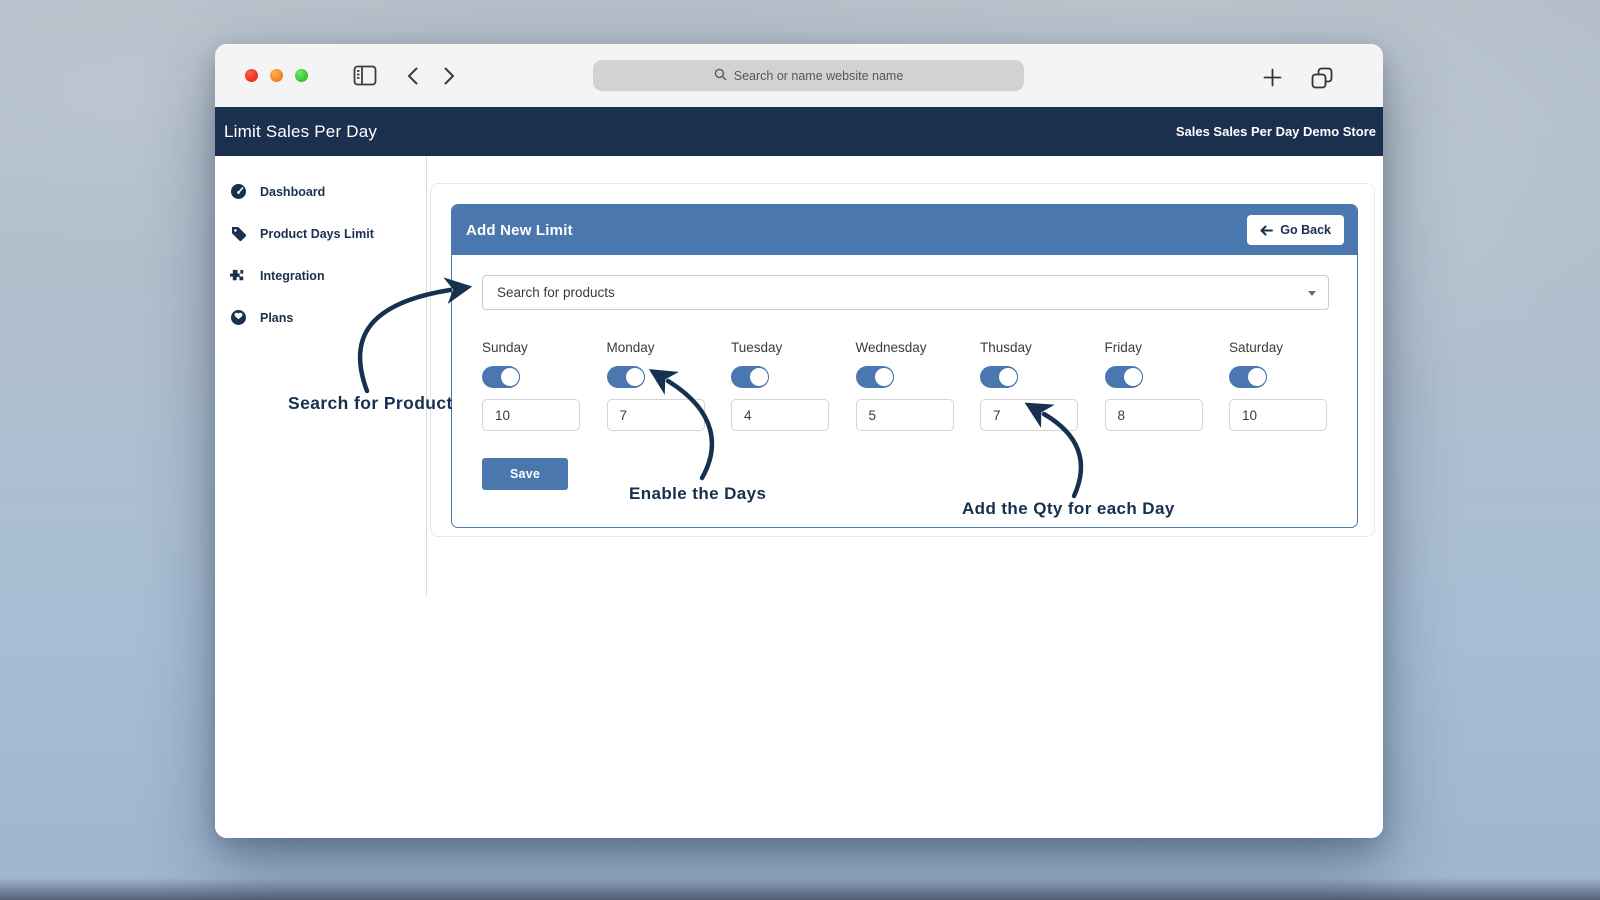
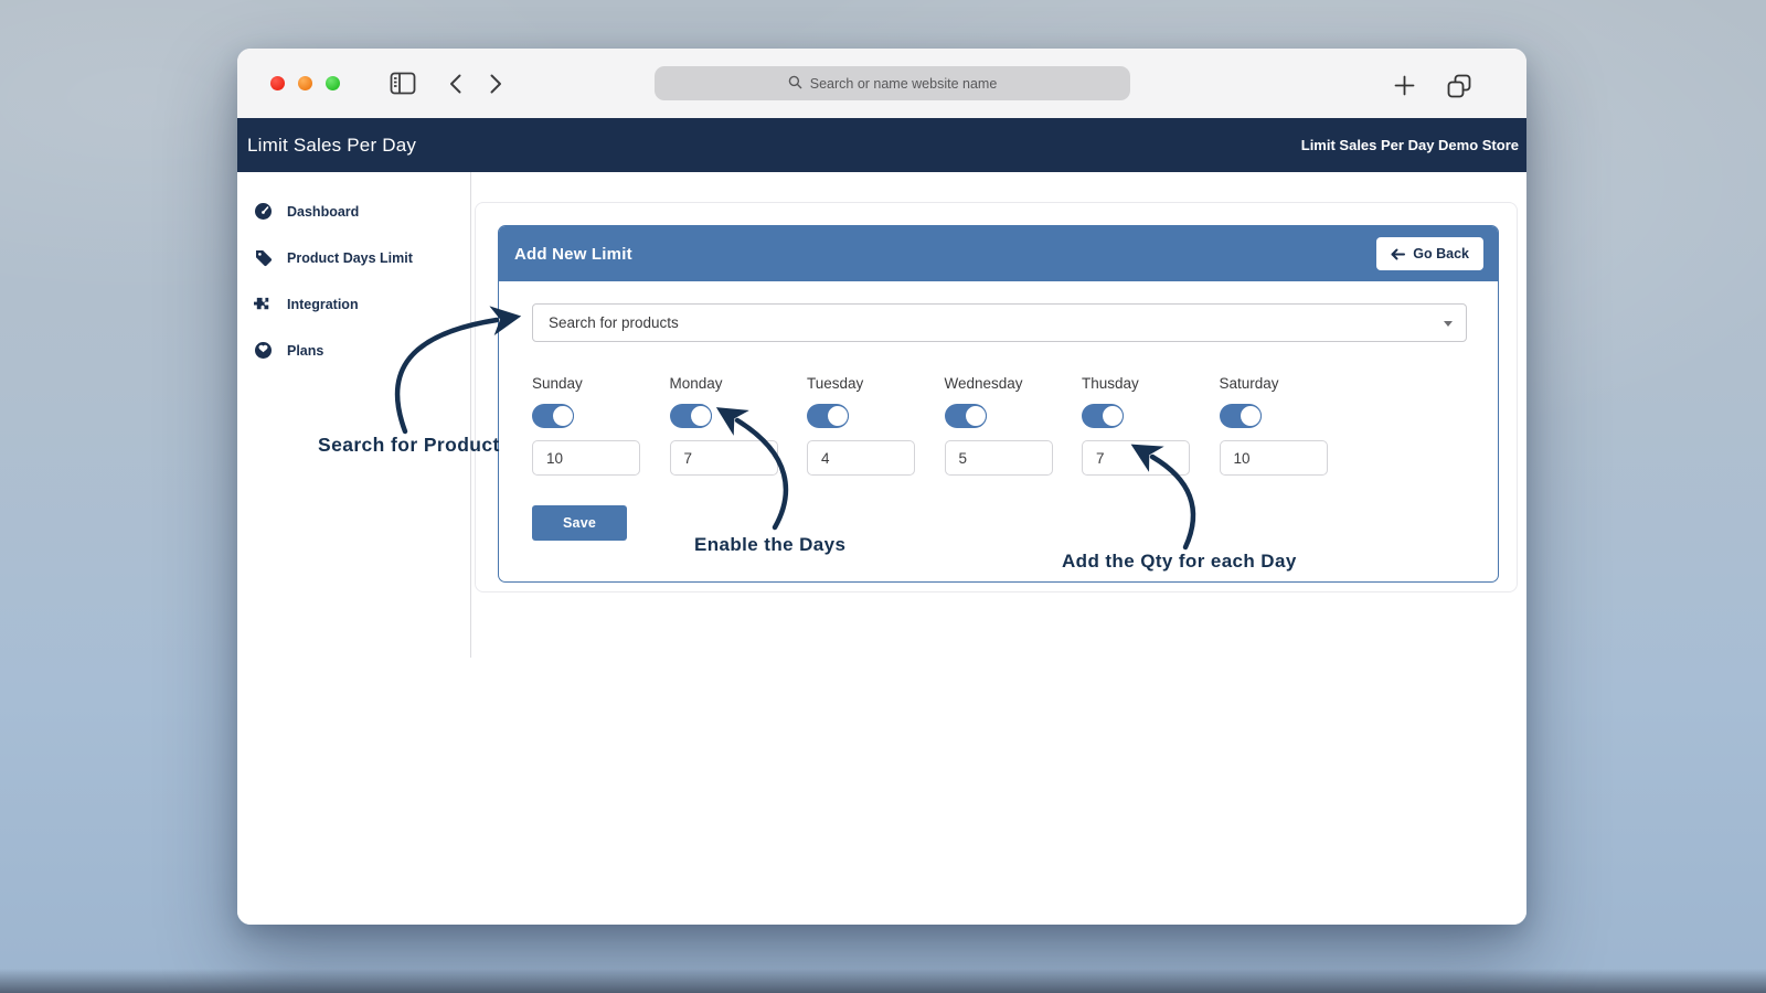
  Search or name website name
  Limit Sales Per Day
- Sales Sales Per Day Demo Store
+ Limit Sales Per Day Demo Store
  Dashboard
  Product Days Limit
  Integration
  Plans
  Add New Limit
  Go Back
  Search for products
  Sunday
  10
  Monday
  7
  Tuesday
  4
  Wednesday
  5
  Thusday
  7
- Friday
- 8
  Saturday
  10
  Save
  Search for Product
  Enable the Days
  Add the Qty for each Day
